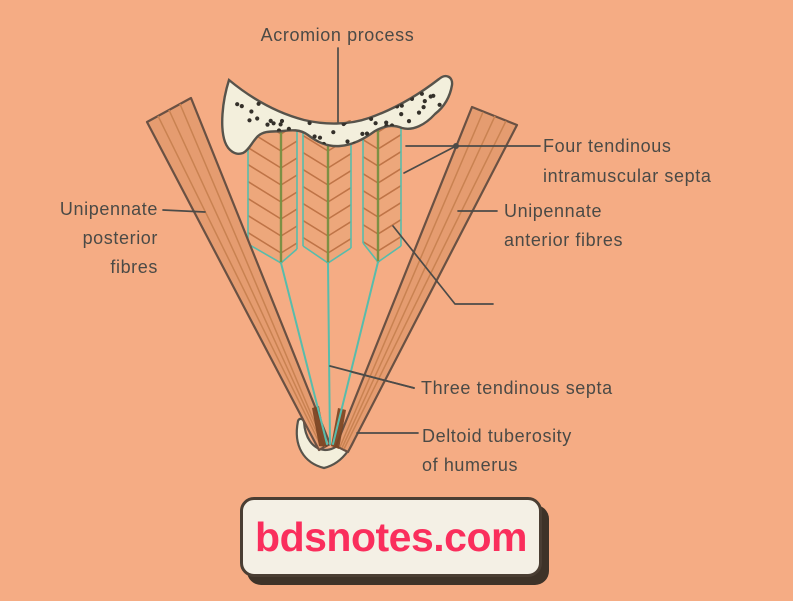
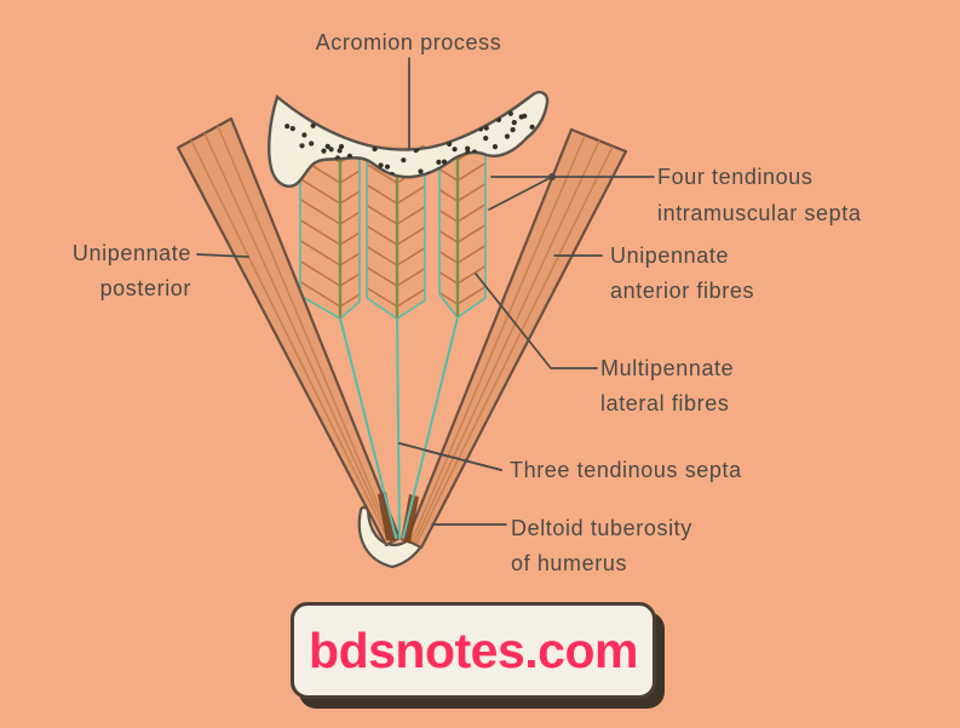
  Acromion process
  Unipennate
  posterior
- fibres
  Four tendinous
  intramuscular septa
  Unipennate
  anterior fibres
+ Multipennate
+ lateral fibres
  Three tendinous septa
  Deltoid tuberosity
  of humerus
  bdsnotes.com
